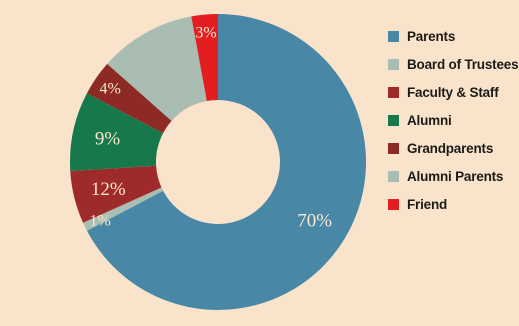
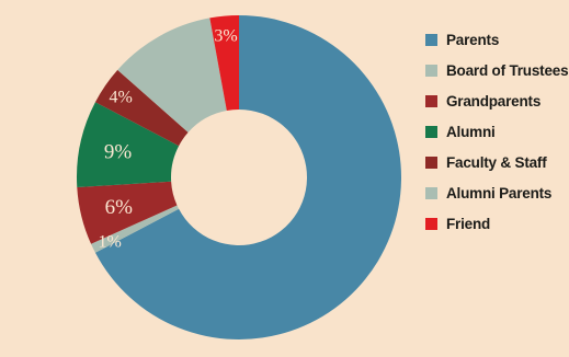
- 70%
  1%
- 12%
+ 6%
  9%
  4%
  3%
  Parents
  Board of Trustees
- Faculty & Staff
+ Grandparents
  Alumni
- Grandparents
+ Faculty & Staff
  Alumni Parents
  Friend
